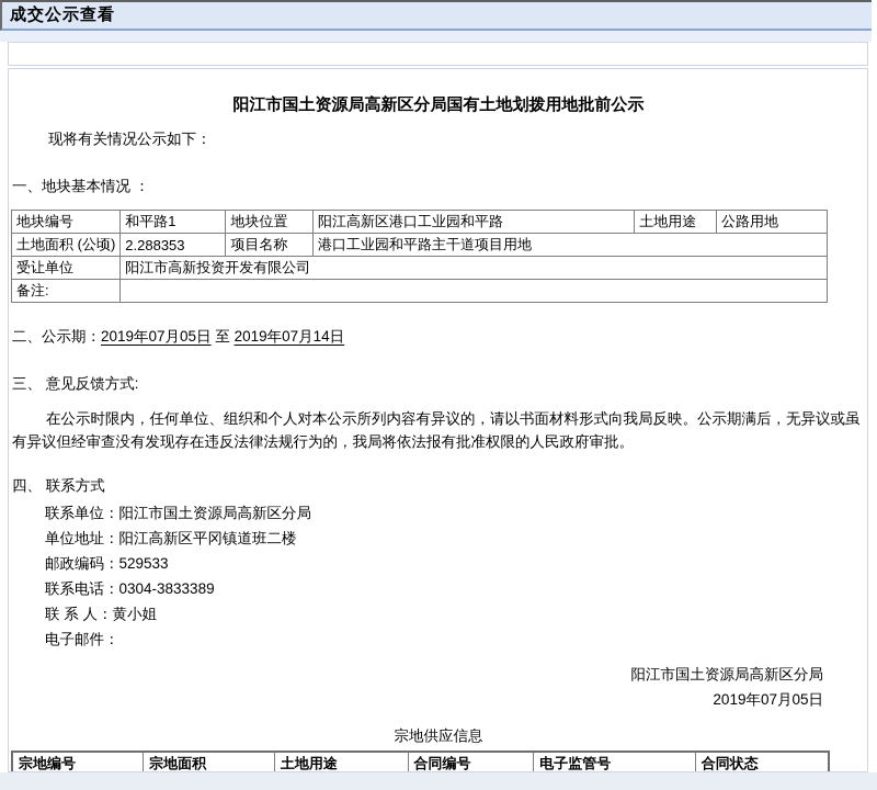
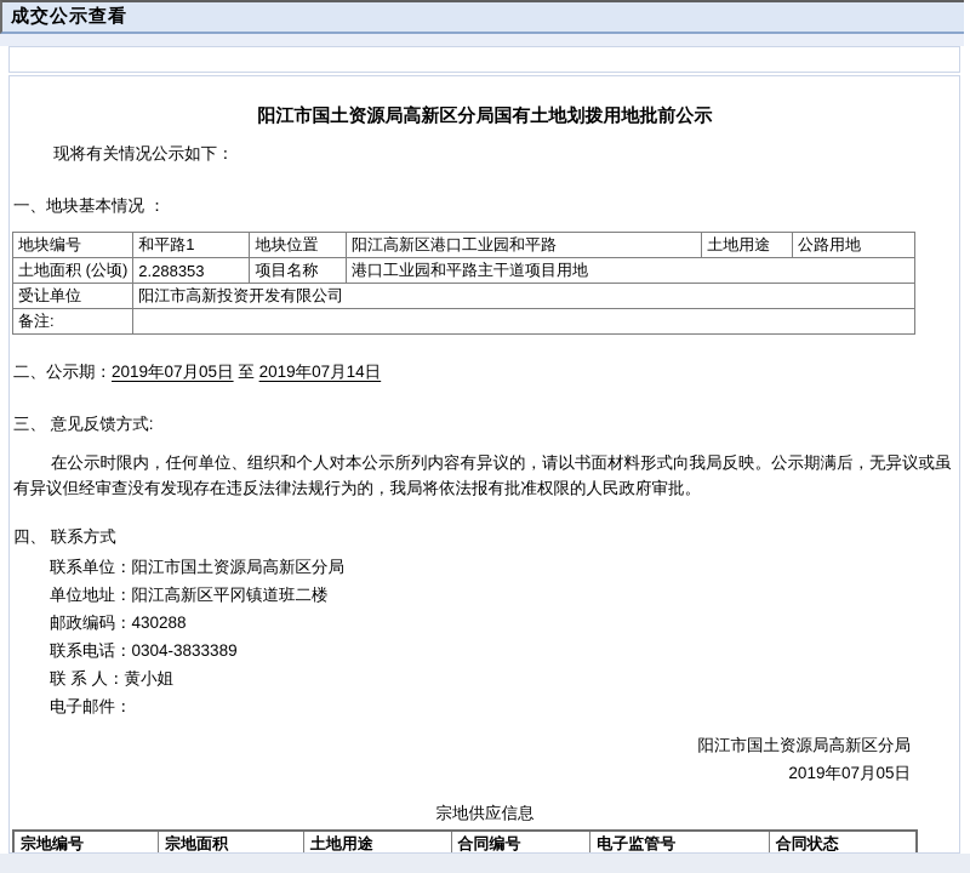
  成交公示查看
  阳江市国土资源局高新区分局国有土地划拨用地批前公示
  现将有关情况公示如下：
  一、地块基本情况 ：
  地块编号	和平路1	地块位置	阳江高新区港口工业园和平路	土地用途	公路用地
  土地面积 (公顷)	2.288353	项目名称	港口工业园和平路主干道项目用地
  受让单位	阳江市高新投资开发有限公司
  备注:
  二、公示期：2019年07月05日 至 2019年07月14日
  三、 意见反馈方式:
  在公示时限内，任何单位、组织和个人对本公示所列内容有异议的，请以书面材料形式向我局反映。公示期满后，无异议或虽有异议但经审查没有发现存在违反法律法规行为的，我局将依法报有批准权限的人民政府审批。
  四、 联系方式
  联系单位：阳江市国土资源局高新区分局
  单位地址：阳江高新区平冈镇道班二楼
- 邮政编码：529533
+ 邮政编码：430288
  联系电话：0304-3833389
  联 系 人：黄小姐
  电子邮件：
  阳江市国土资源局高新区分局
  2019年07月05日
  宗地供应信息
  宗地编号	宗地面积	土地用途	合同编号	电子监管号	合同状态
